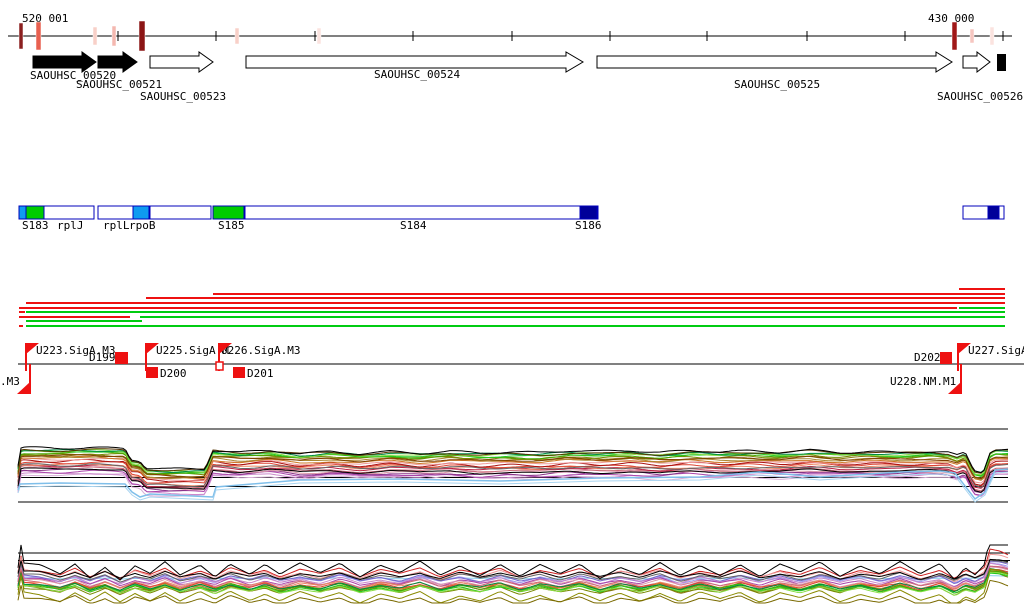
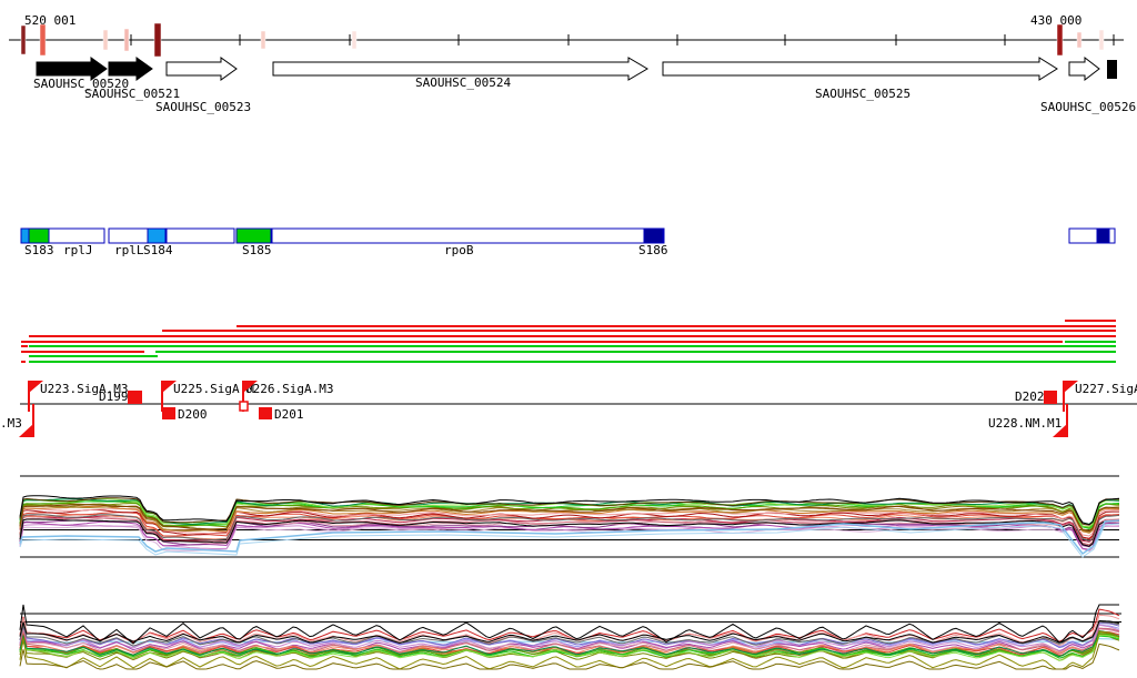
  520 001
  430 000
  SAOUHSC_00520
  SAOUHSC_00521
  SAOUHSC_00523
  SAOUHSC_00524
  SAOUHSC_00525
  SAOUHSC_00526
  S183
  rplJ
  rplL
- rpoB
+ S184
  S185
- S184
+ rpoB
  S186
  U223.SigA.M3
  U225.SigAM
  U226.SigA.M3
  U227.Sig
  .M3
  U228.NM.M1
  D199
  D200
  D201
  D202
